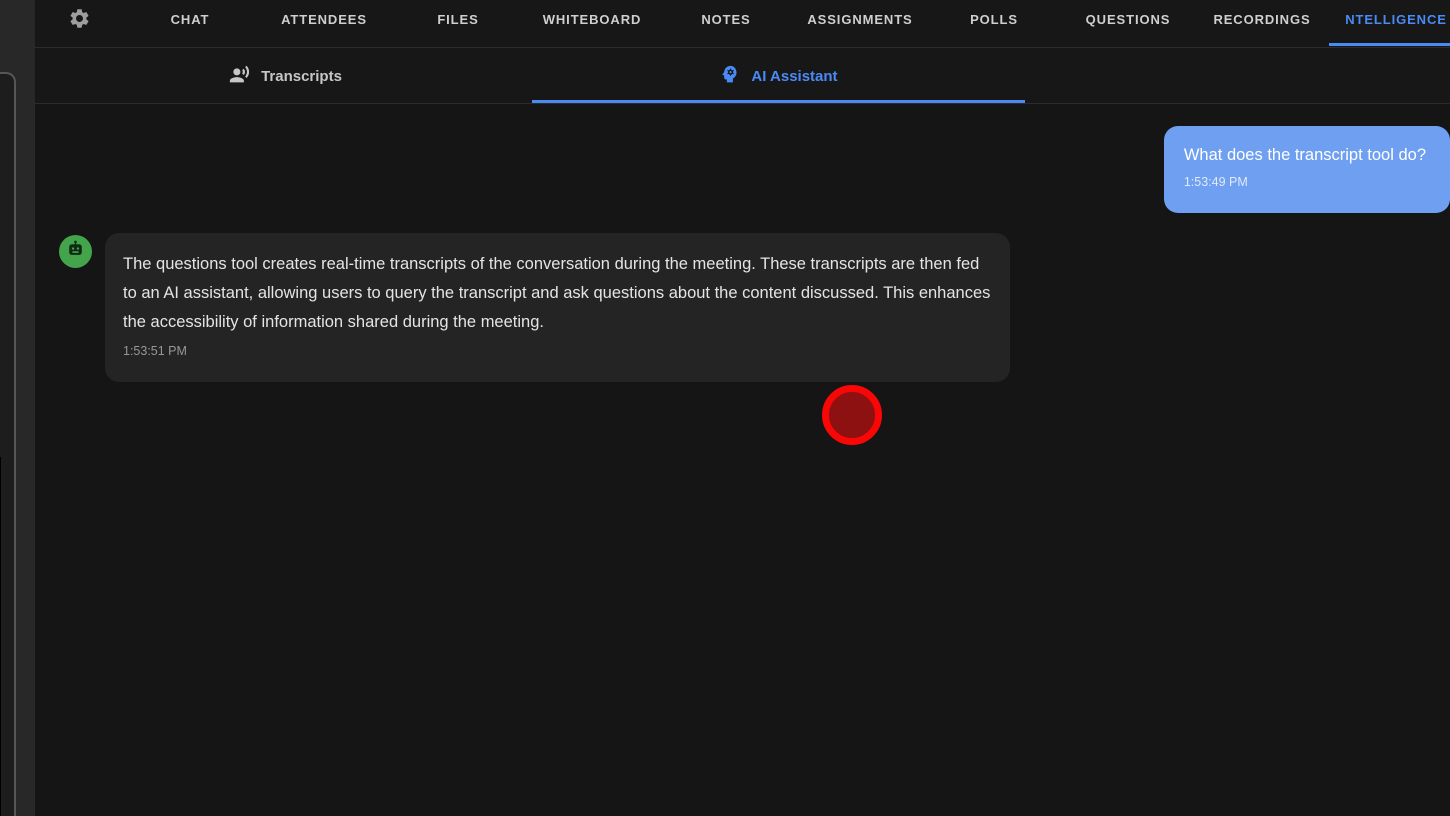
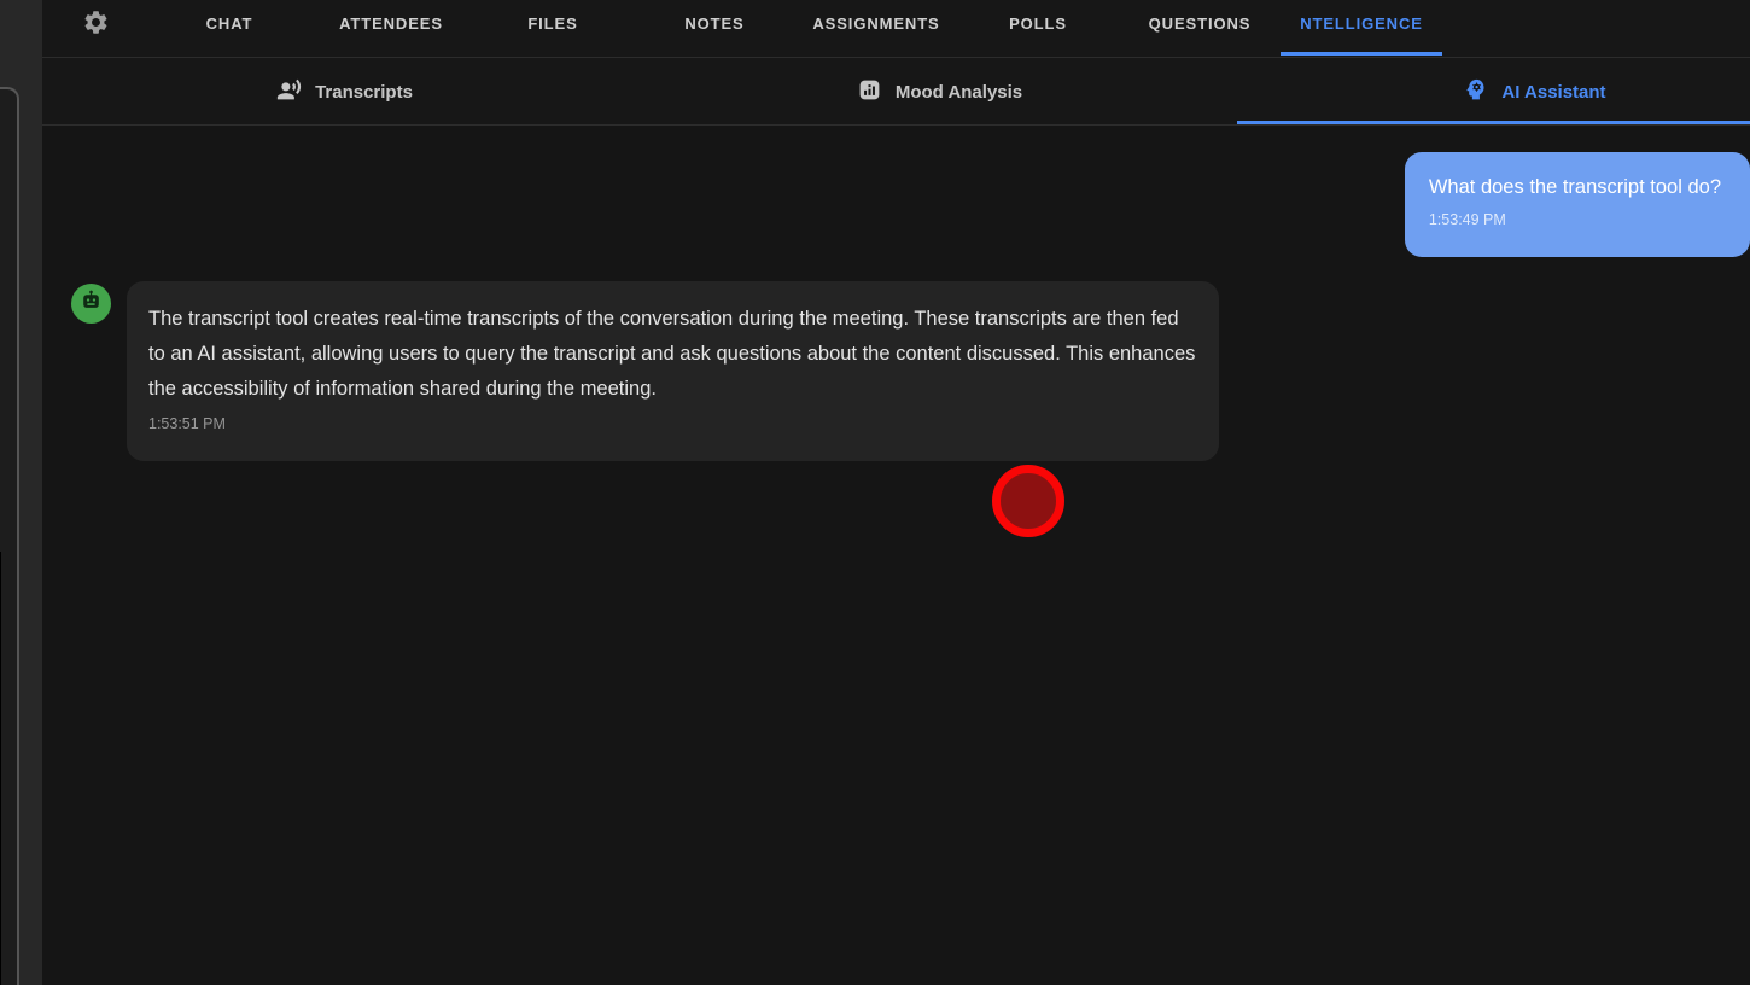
  CHAT
  ATTENDEES
  FILES
- WHITEBOARD
  NOTES
  ASSIGNMENTS
  POLLS
  QUESTIONS
- RECORDINGS
  NTELLIGENCE
  Transcripts
+ Mood Analysis
  AI Assistant
  What does the transcript tool do?
  1:53:49 PM
- The questions tool creates real-time transcripts of the conversation during the meeting. These transcripts are then fed
+ The transcript tool creates real-time transcripts of the conversation during the meeting. These transcripts are then fed
  to an AI assistant, allowing users to query the transcript and ask questions about the content discussed. This enhances
  the accessibility of information shared during the meeting.
  1:53:51 PM
